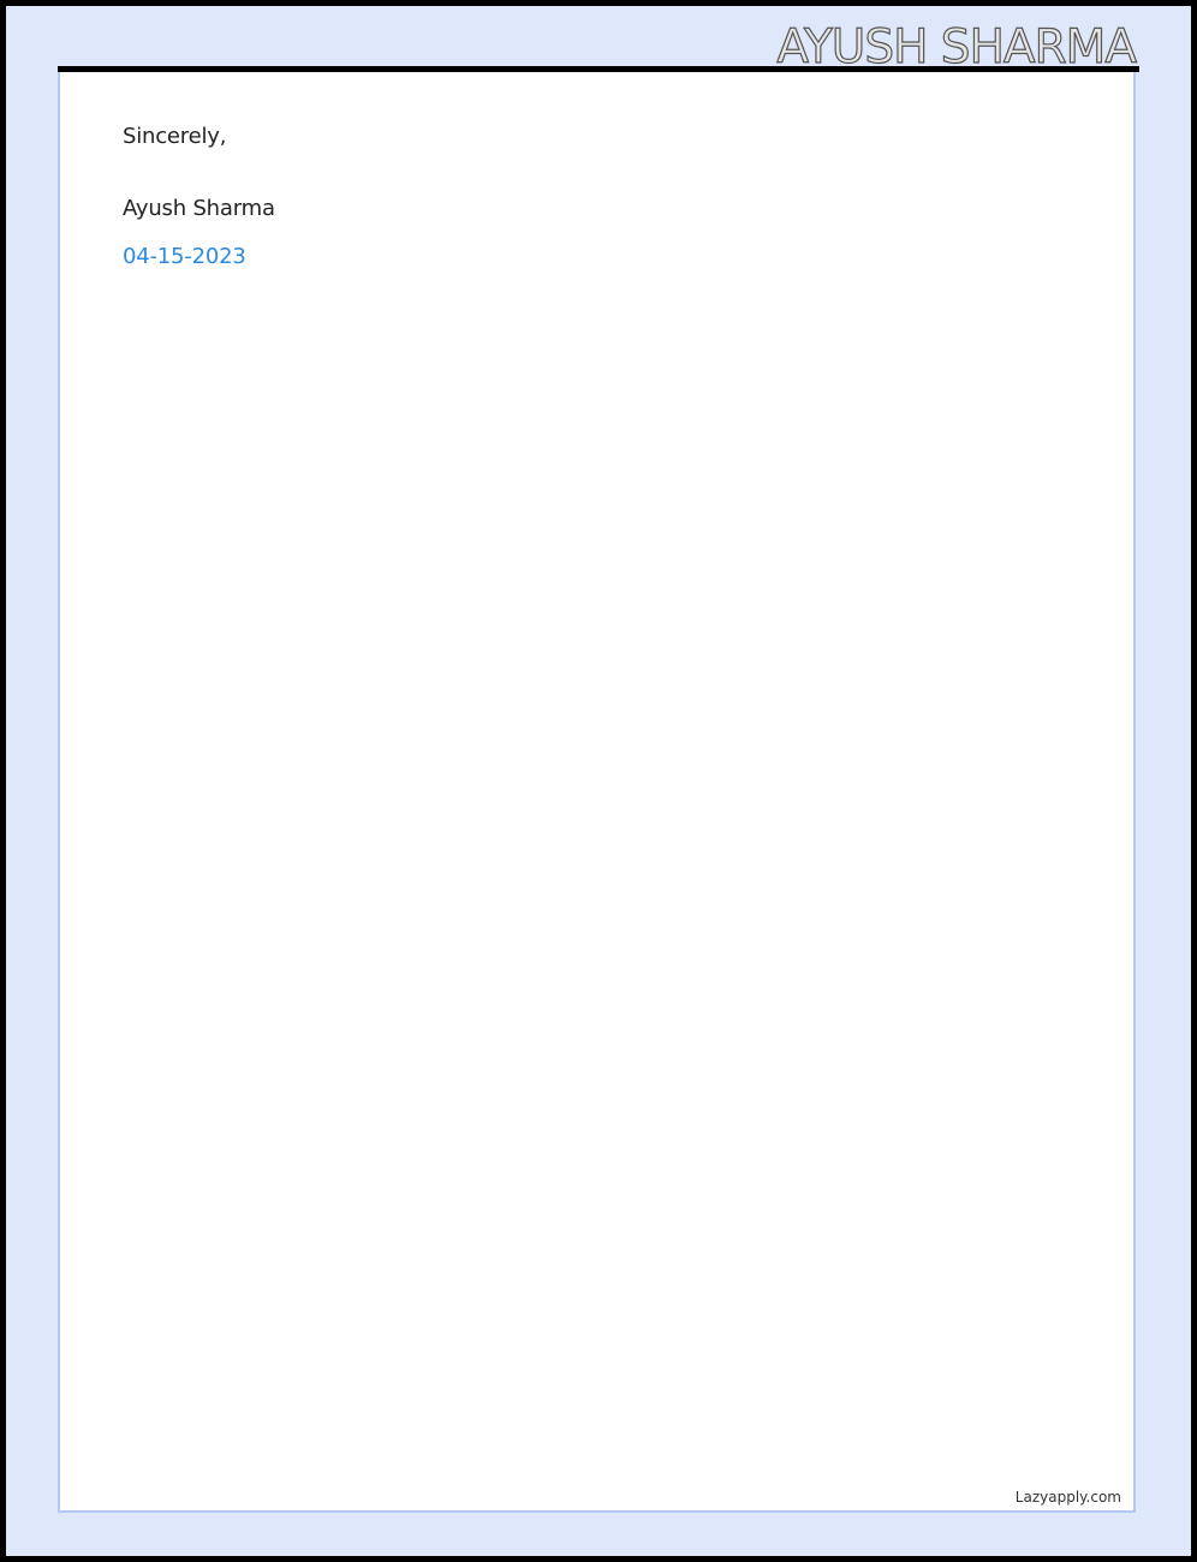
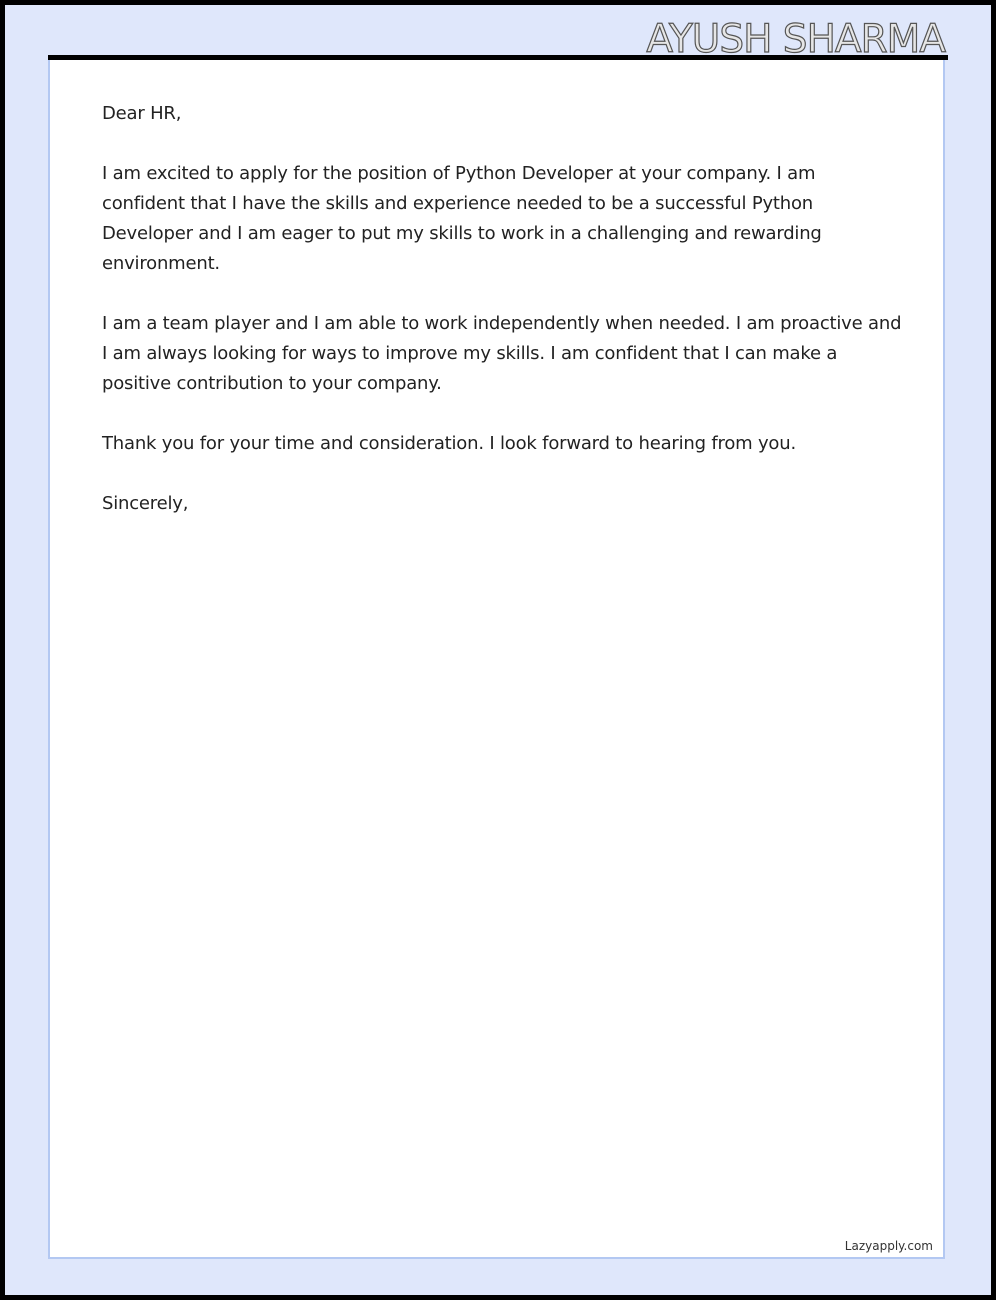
  AYUSH SHARMA
+ Dear HR,
+ I am excited to apply for the position of Python Developer at your company. I am confident that I have the skills and experience needed to be a successful Python Developer and I am eager to put my skills to work in a challenging and rewarding environment.
+ I am a team player and I am able to work independently when needed. I am proactive and I am always looking for ways to improve my skills. I am confident that I can make a positive contribution to your company.
+ Thank you for your time and consideration. I look forward to hearing from you.
  Sincerely,
- Ayush Sharma
- 04-15-2023
  Lazyapply.com
